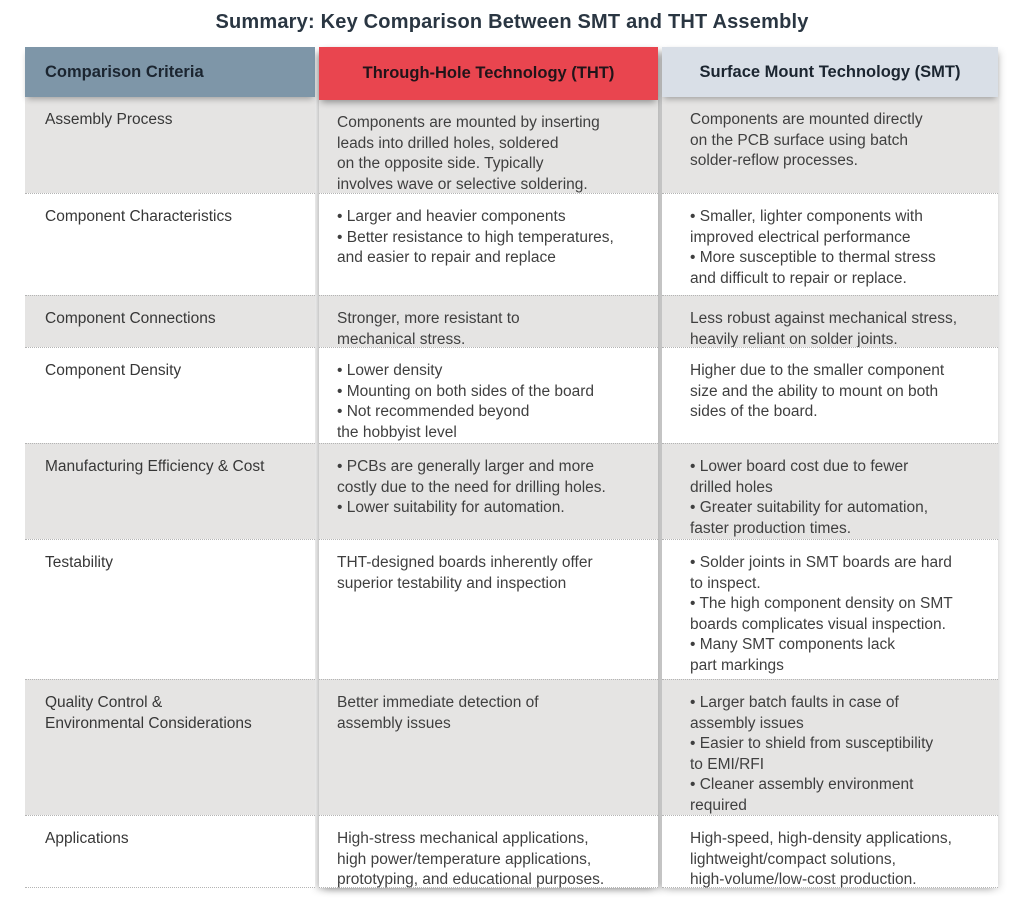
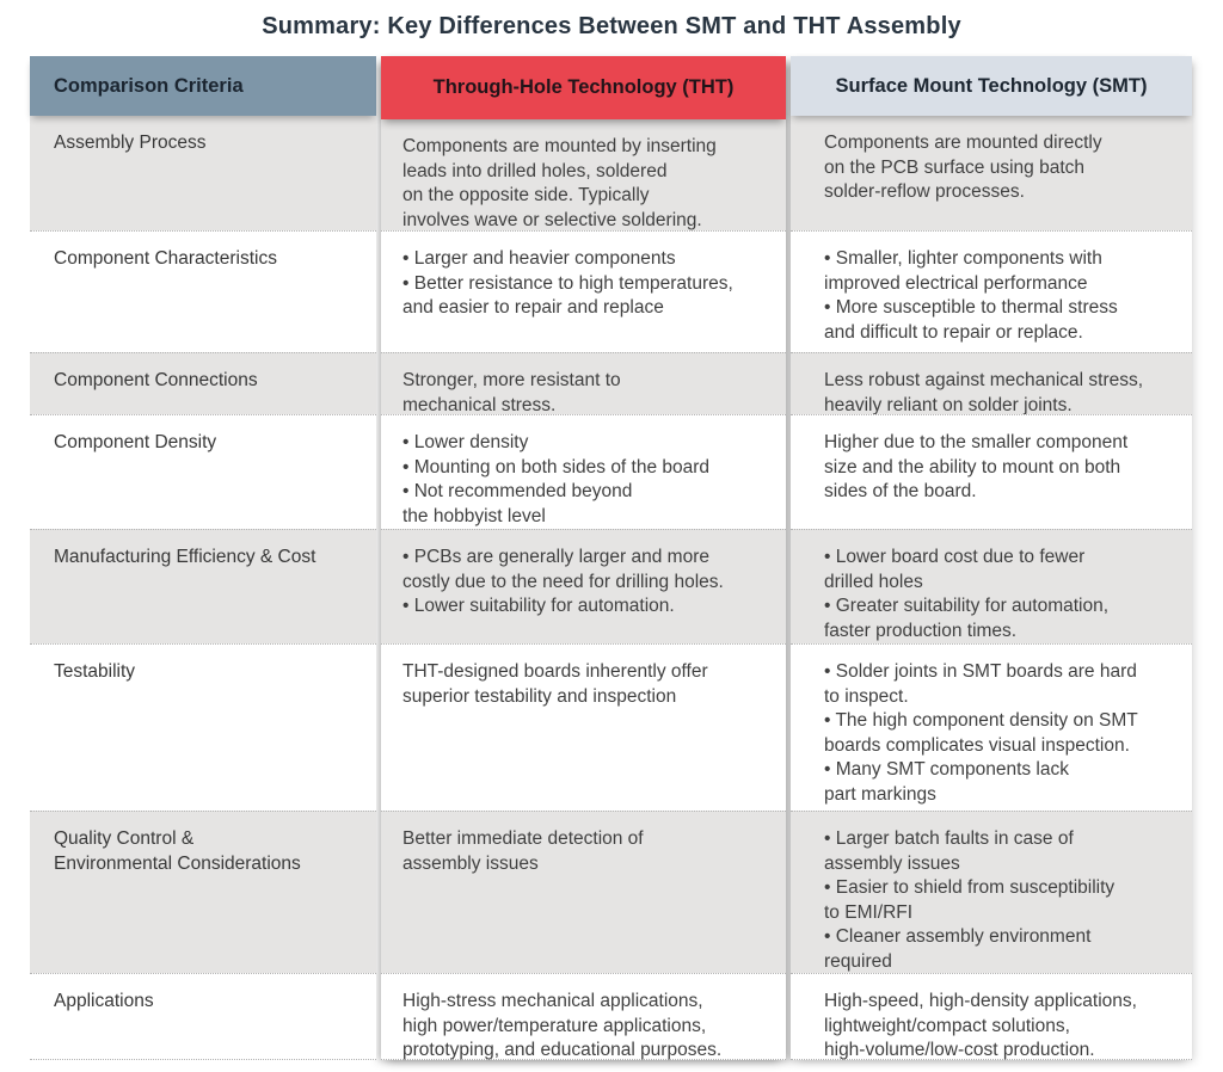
- Summary: Key Comparison Between SMT and THT Assembly
+ Summary: Key Differences Between SMT and THT Assembly
  Comparison Criteria
  Assembly Process
  Component Characteristics
  Component Connections
  Component Density
  Manufacturing Efficiency & Cost
  Testability
  Quality Control &
  Environmental Considerations
  Applications
  Through-Hole Technology (THT)
  Components are mounted by inserting
  leads into drilled holes, soldered
  on the opposite side. Typically
  involves wave or selective soldering.
  • Larger and heavier components
  • Better resistance to high temperatures,
  and easier to repair and replace
  Stronger, more resistant to
  mechanical stress.
  • Lower density
  • Mounting on both sides of the board
  • Not recommended beyond
  the hobbyist level
  • PCBs are generally larger and more
  costly due to the need for drilling holes.
  • Lower suitability for automation.
  THT-designed boards inherently offer
  superior testability and inspection
  Better immediate detection of
  assembly issues
  High-stress mechanical applications,
  high power/temperature applications,
  prototyping, and educational purposes.
  Surface Mount Technology (SMT)
  Components are mounted directly
  on the PCB surface using batch
  solder-reflow processes.
  • Smaller, lighter components with
  improved electrical performance
  • More susceptible to thermal stress
  and difficult to repair or replace.
  Less robust against mechanical stress,
  heavily reliant on solder joints.
  Higher due to the smaller component
  size and the ability to mount on both
  sides of the board.
  • Lower board cost due to fewer
  drilled holes
  • Greater suitability for automation,
  faster production times.
  • Solder joints in SMT boards are hard
  to inspect.
  • The high component density on SMT
  boards complicates visual inspection.
  • Many SMT components lack
  part markings
  • Larger batch faults in case of
  assembly issues
  • Easier to shield from susceptibility
  to EMI/RFI
  • Cleaner assembly environment
  required
  High-speed, high-density applications,
  lightweight/compact solutions,
  high-volume/low-cost production.
